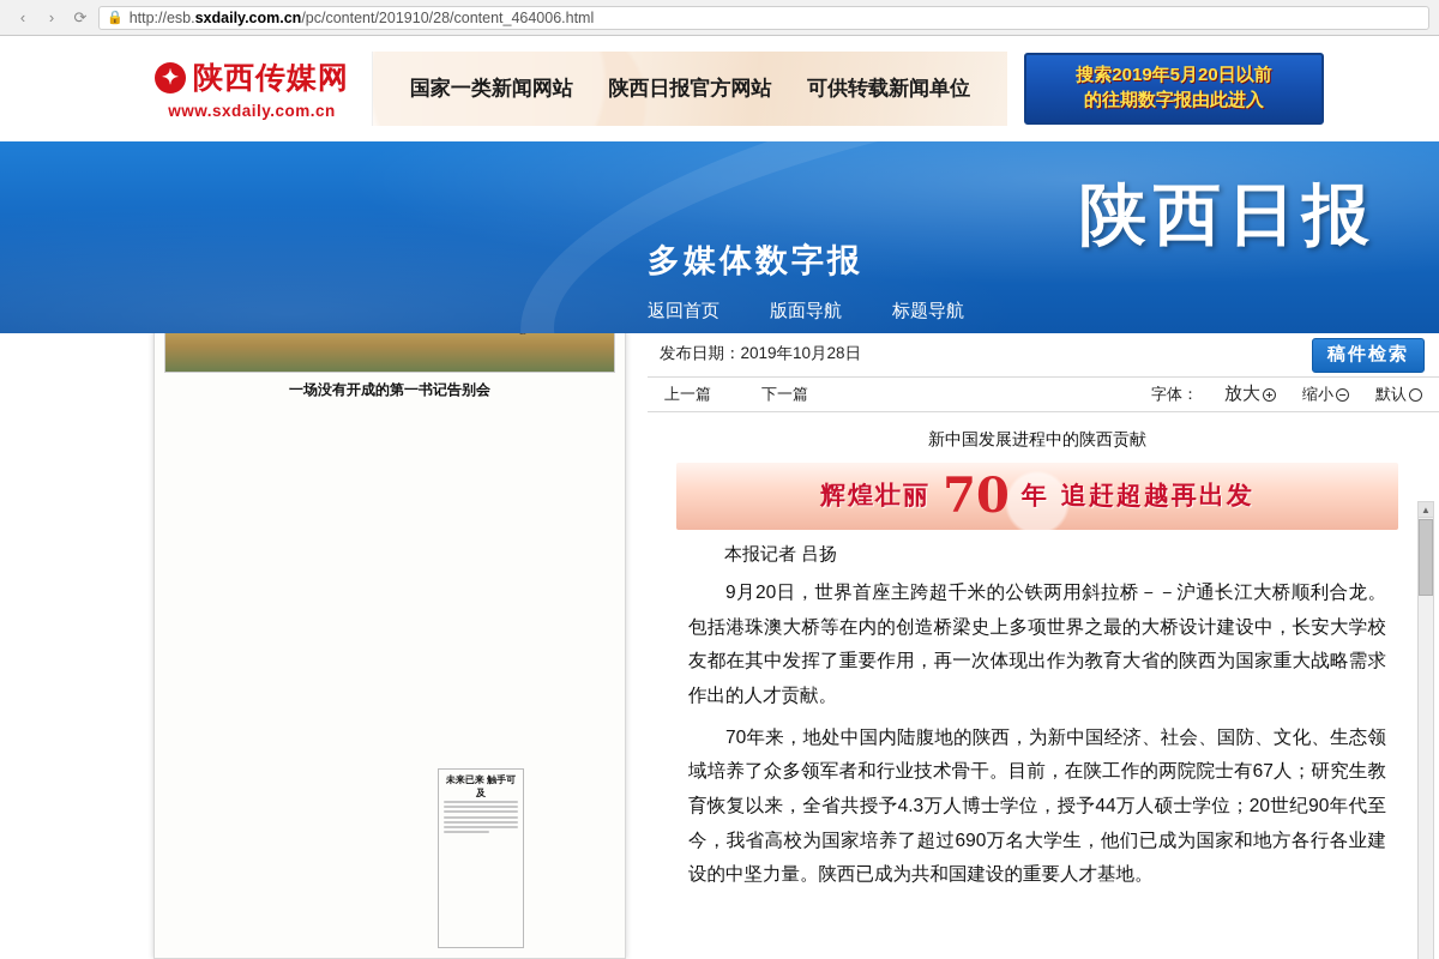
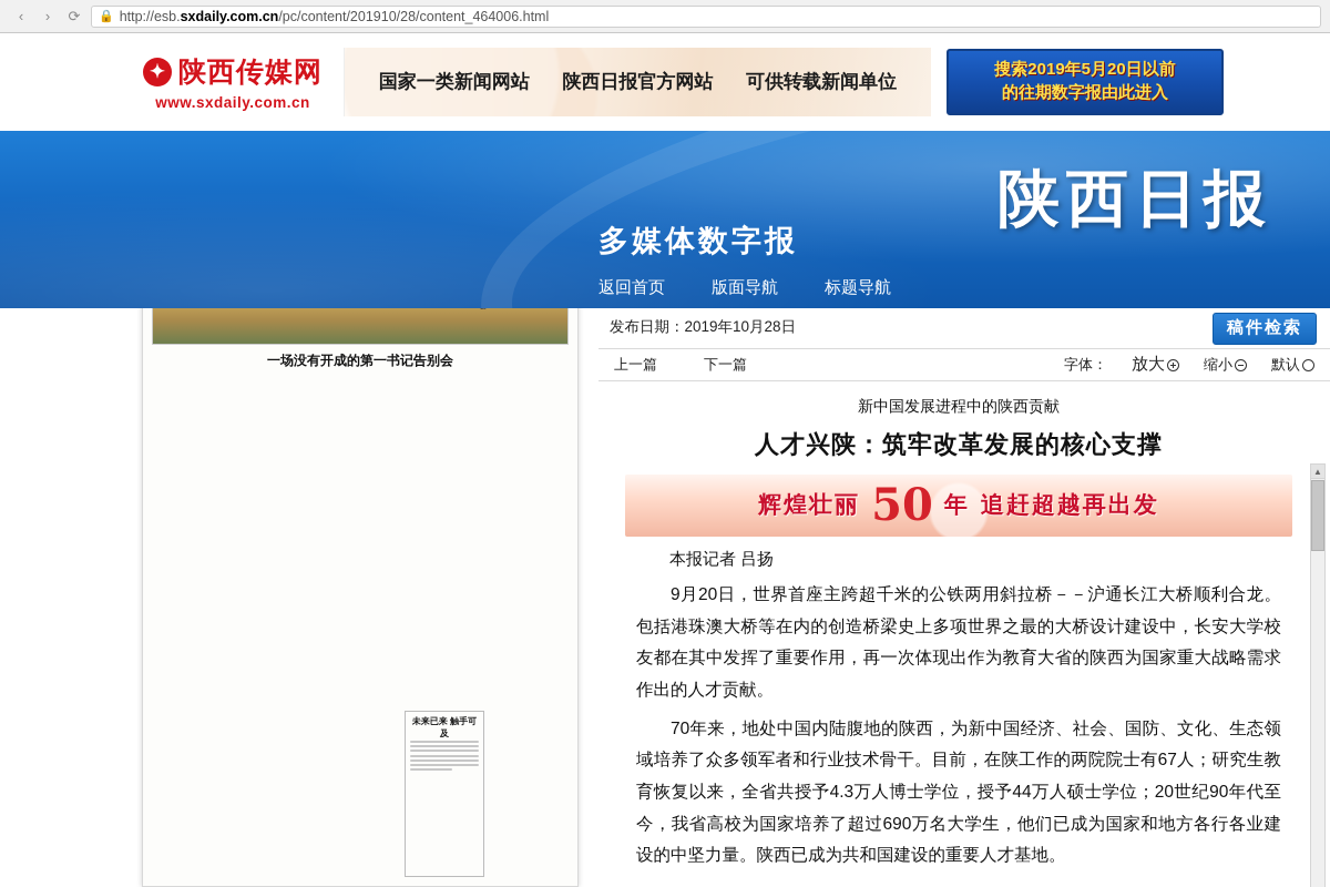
  ‹
  ›
  ⟳
  🔒
  http://esb.sxdaily.com.cn/pc/content/201910/28/content_464006.html
  ✦
  陕西传媒网
  www.sxdaily.com.cn
  国家一类新闻网站
  陕西日报官方网站
  可供转载新闻单位
  搜索2019年5月20日以前
  的往期数字报由此进入
  多媒体数字报
  陕西日报
  返回首页
  版面导航
  标题导航
  一场没有开成的第一书记告别会
  未来已来 触手可及
  发布日期：2019年10月28日
  稿件检索
  上一篇
  下一篇
  字体：
  放大
  缩小
  默认
  新中国发展进程中的陕西贡献
+ 人才兴陕：筑牢改革发展的核心支撑
  辉煌壮丽
- 70
+ 50
  年
  追赶超越再出发
  本报记者 吕扬
  9月20日，世界首座主跨超千米的公铁两用斜拉桥－－沪通长江大桥顺利合龙。包括港珠澳大桥等在内的创造桥梁史上多项世界之最的大桥设计建设中，长安大学校友都在其中发挥了重要作用，再一次体现出作为教育大省的陕西为国家重大战略需求作出的人才贡献。
  70年来，地处中国内陆腹地的陕西，为新中国经济、社会、国防、文化、生态领域培养了众多领军者和行业技术骨干。目前，在陕工作的两院院士有67人；研究生教育恢复以来，全省共授予4.3万人博士学位，授予44万人硕士学位；20世纪90年代至今，我省高校为国家培养了超过690万名大学生，他们已成为国家和地方各行各业建设的中坚力量。陕西已成为共和国建设的重要人才基地。
  ▲
